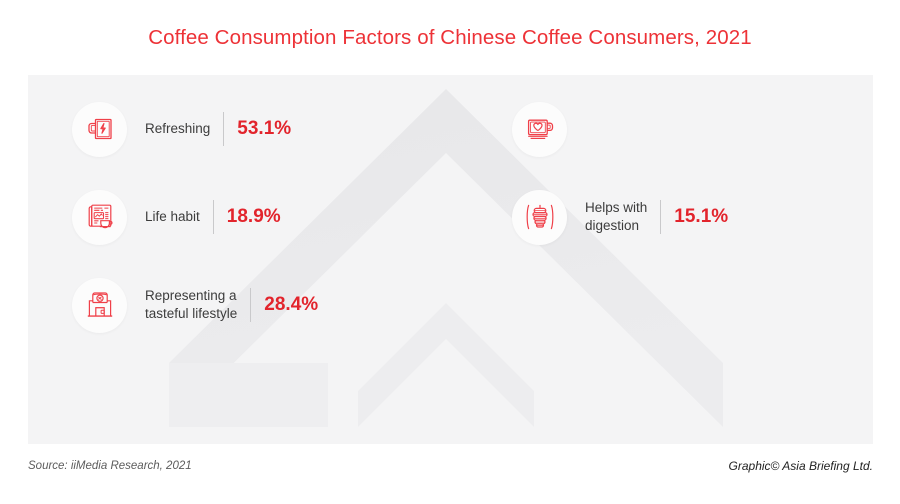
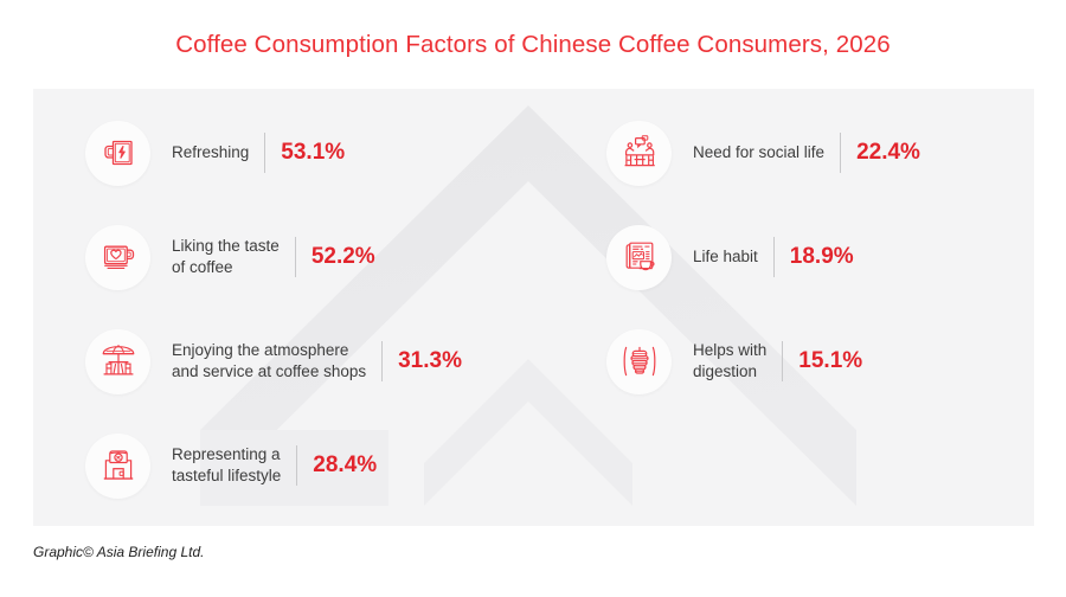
- Coffee Consumption Factors of Chinese Coffee Consumers, 2021
+ Coffee Consumption Factors of Chinese Coffee Consumers, 2026
  Refreshing
  53.1%
+ Need for social life
+ 22.4%
+ Liking the taste
+ of coffee
+ 52.2%
  Life habit
  18.9%
+ Enjoying the atmosphere
+ and service at coffee shops
+ 31.3%
  Helps with
  digestion
  15.1%
  Representing a
  tasteful lifestyle
  28.4%
- Source: iiMedia Research, 2021
  Graphic© Asia Briefing Ltd.
